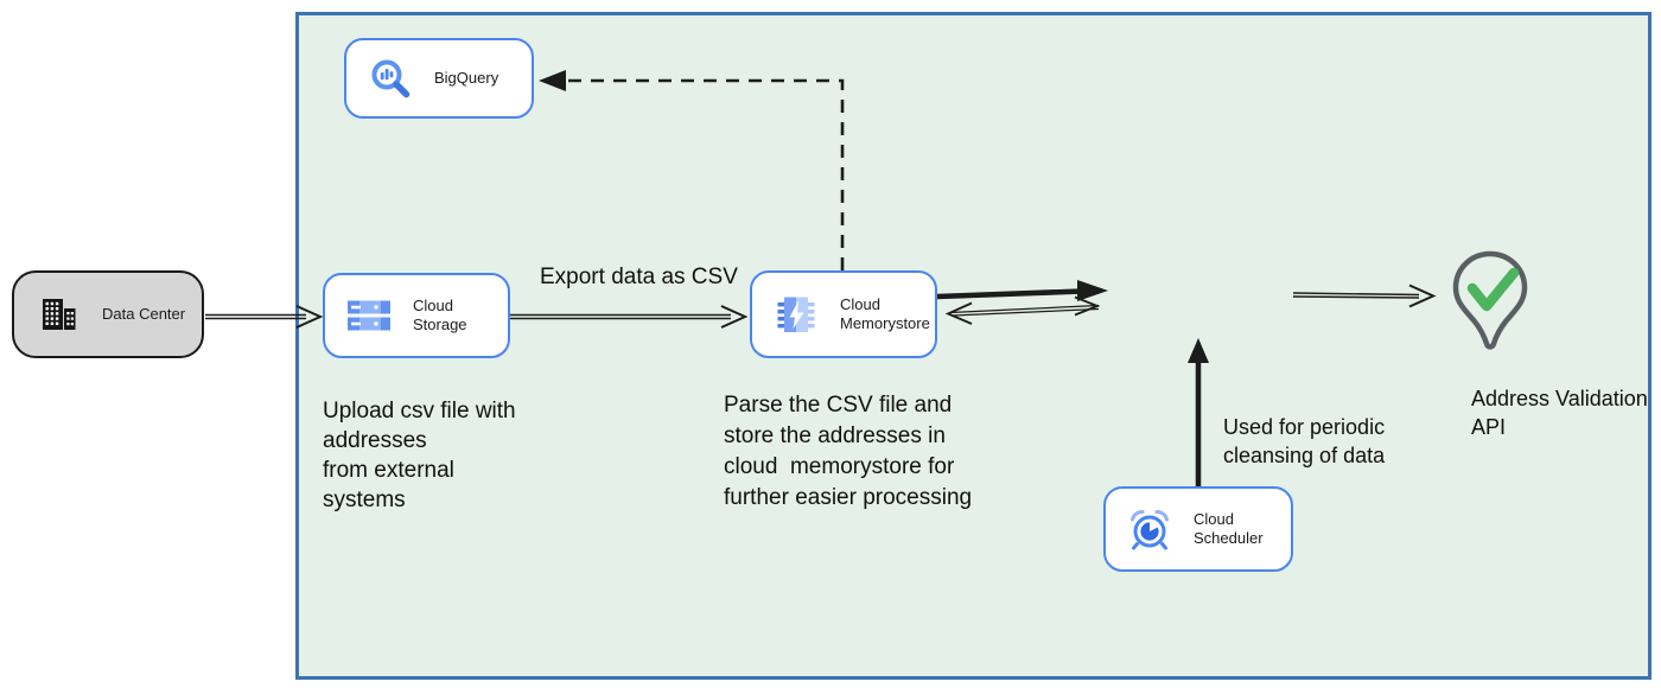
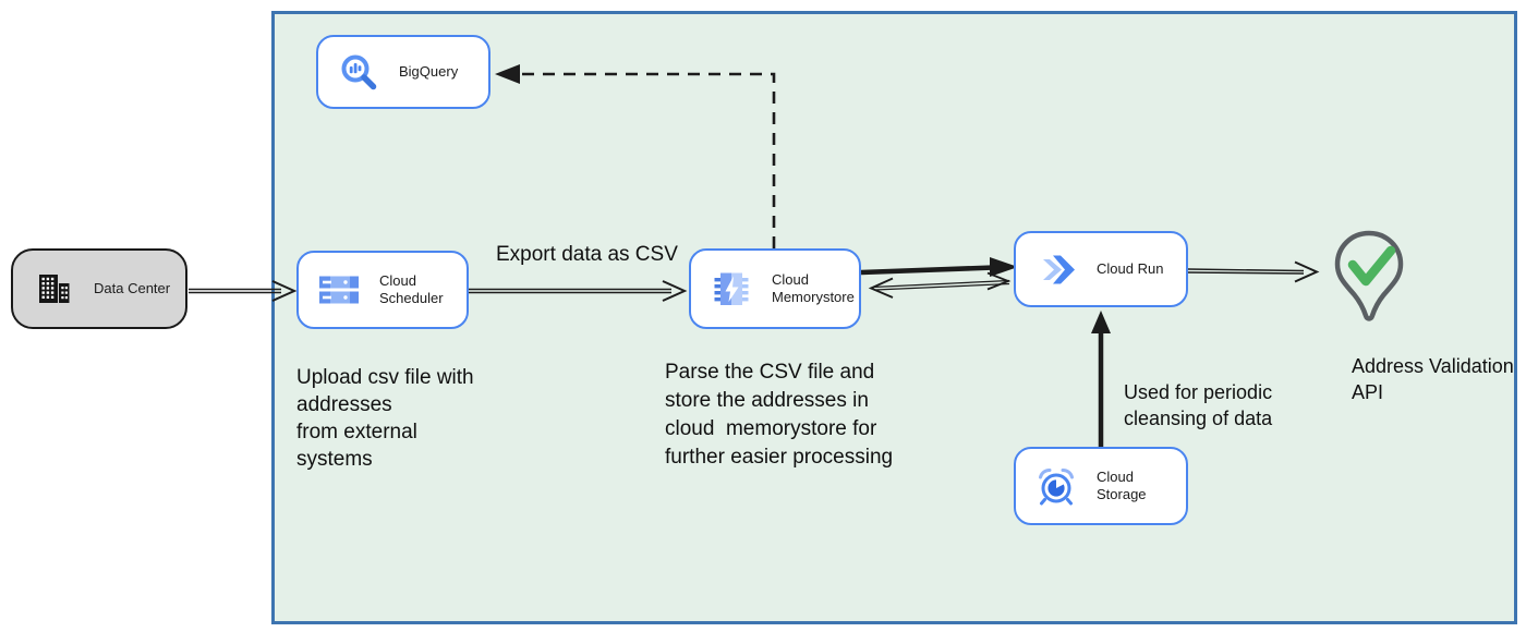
  Data Center
  BigQuery
- Cloud Storage
+ Cloud Scheduler
  Cloud
  Memorystore
+ Cloud Run
- Cloud Scheduler
+ Cloud Storage
  Export data as CSV
  Upload csv file with
  addresses
  from external
  systems
  Parse the CSV file and
  store the addresses in
  cloud memorystore for
  further easier processing
  Used for periodic
  cleansing of data
  Address Validation
  API
